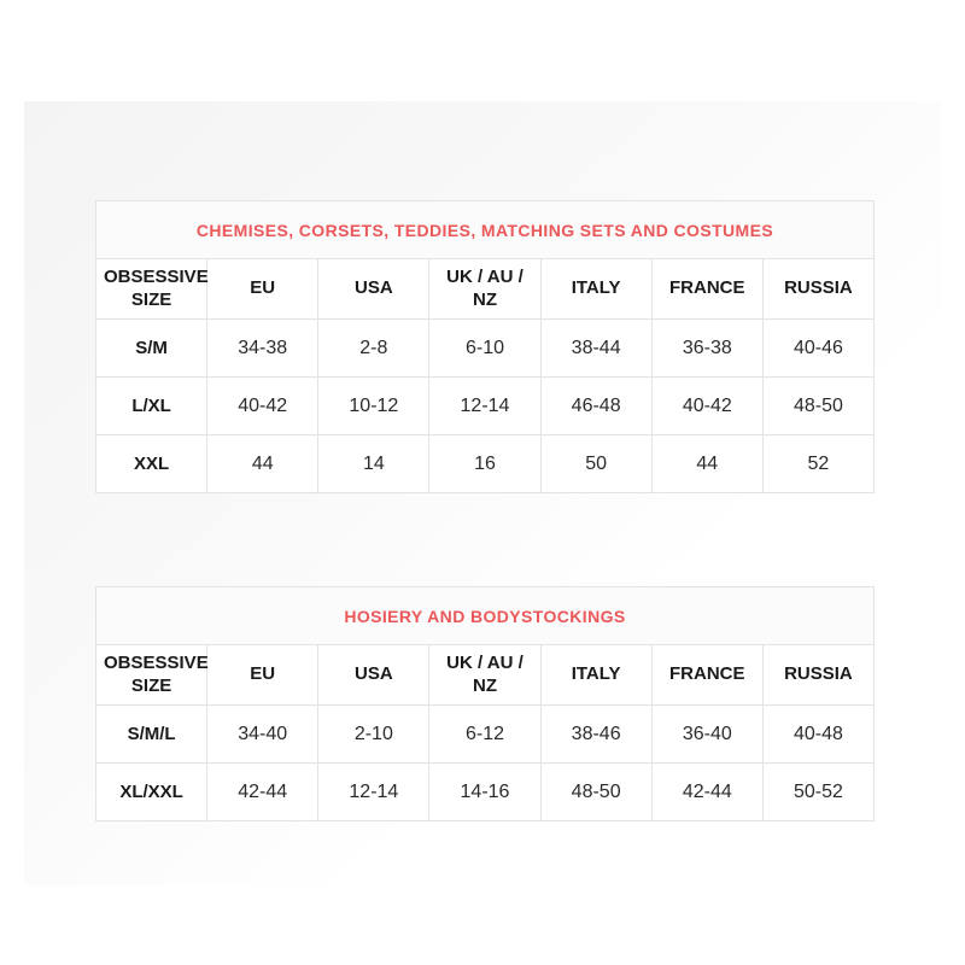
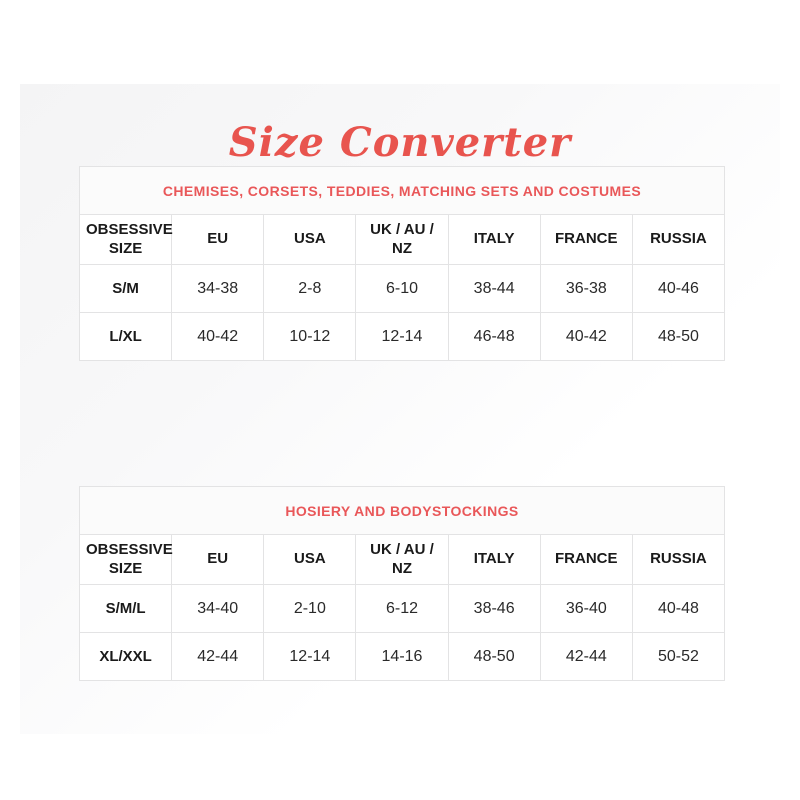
+ Size Converter
  CHEMISES, CORSETS, TEDDIES, MATCHING SETS AND COSTUMES
  OBSESSIVE SIZE	EU	USA	UK / AU / NZ	ITALY	FRANCE	RUSSIA
  S/M	34-38	2-8	6-10	38-44	36-38	40-46
  L/XL	40-42	10-12	12-14	46-48	40-42	48-50
- XXL	44	14	16	50	44	52
  HOSIERY AND BODYSTOCKINGS
  OBSESSIVE SIZE	EU	USA	UK / AU / NZ	ITALY	FRANCE	RUSSIA
  S/M/L	34-40	2-10	6-12	38-46	36-40	40-48
  XL/XXL	42-44	12-14	14-16	48-50	42-44	50-52
